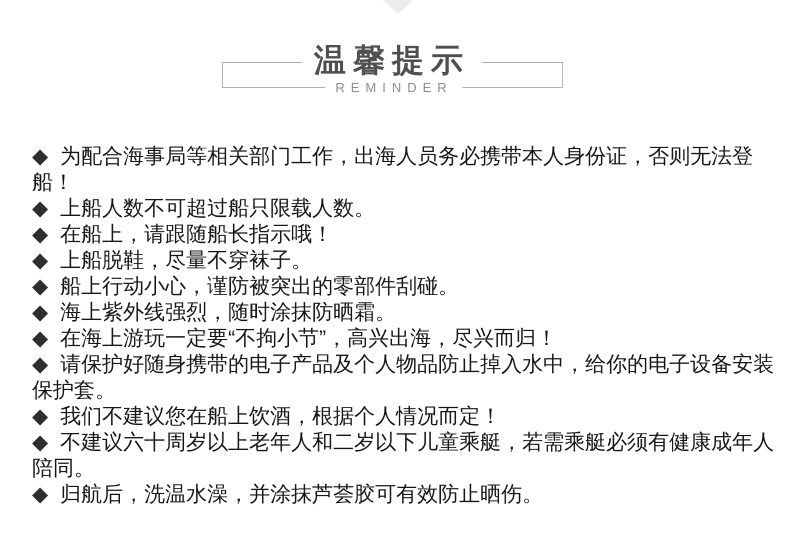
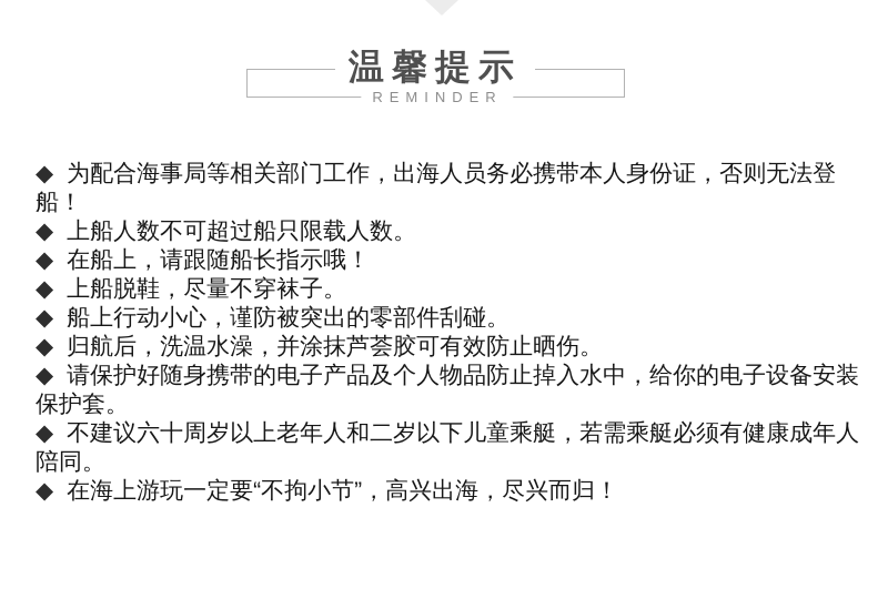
  温馨提示
  REMINDER
  ◆ 为配合海事局等相关部门工作，出海人员务必携带本人身份证，否则无法登船！
  ◆ 上船人数不可超过船只限载人数。
  ◆ 在船上，请跟随船长指示哦！
  ◆ 上船脱鞋，尽量不穿袜子。
  ◆ 船上行动小心，谨防被突出的零部件刮碰。
- ◆ 海上紫外线强烈，随时涂抹防晒霜。
- ◆ 在海上游玩一定要“不拘小节”，高兴出海，尽兴而归！
+ ◆ 归航后，洗温水澡，并涂抹芦荟胶可有效防止晒伤。
  ◆ 请保护好随身携带的电子产品及个人物品防止掉入水中，给你的电子设备安装保护套。
- ◆ 我们不建议您在船上饮酒，根据个人情况而定！
  ◆ 不建议六十周岁以上老年人和二岁以下儿童乘艇，若需乘艇必须有健康成年人陪同。
- ◆ 归航后，洗温水澡，并涂抹芦荟胶可有效防止晒伤。
+ ◆ 在海上游玩一定要“不拘小节”，高兴出海，尽兴而归！
